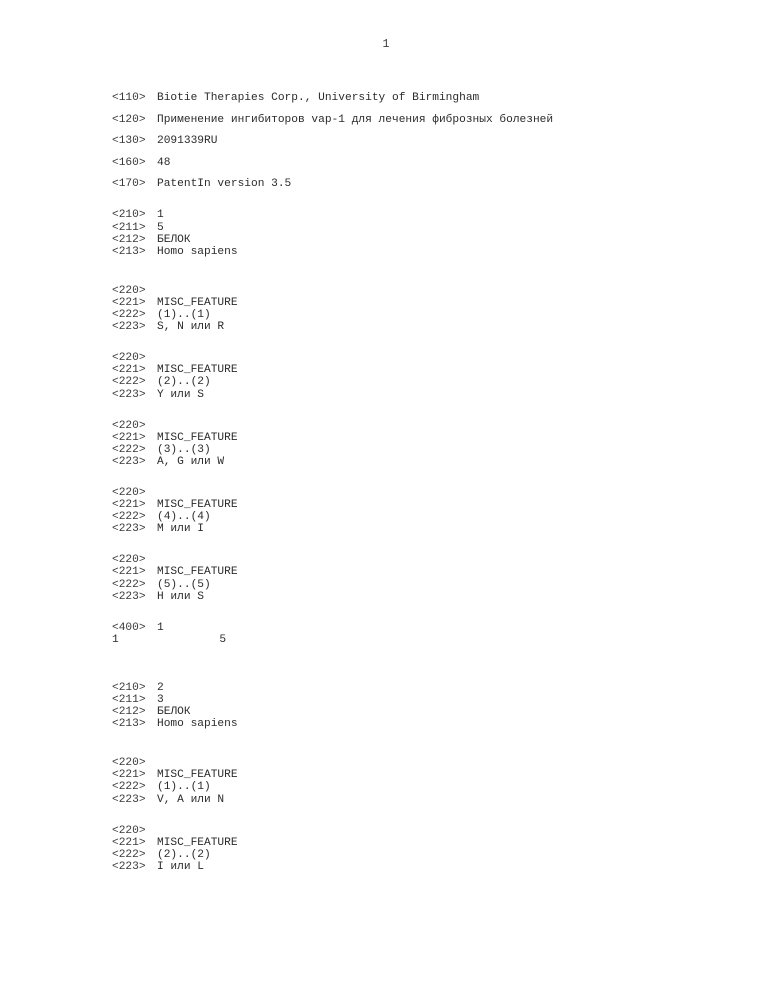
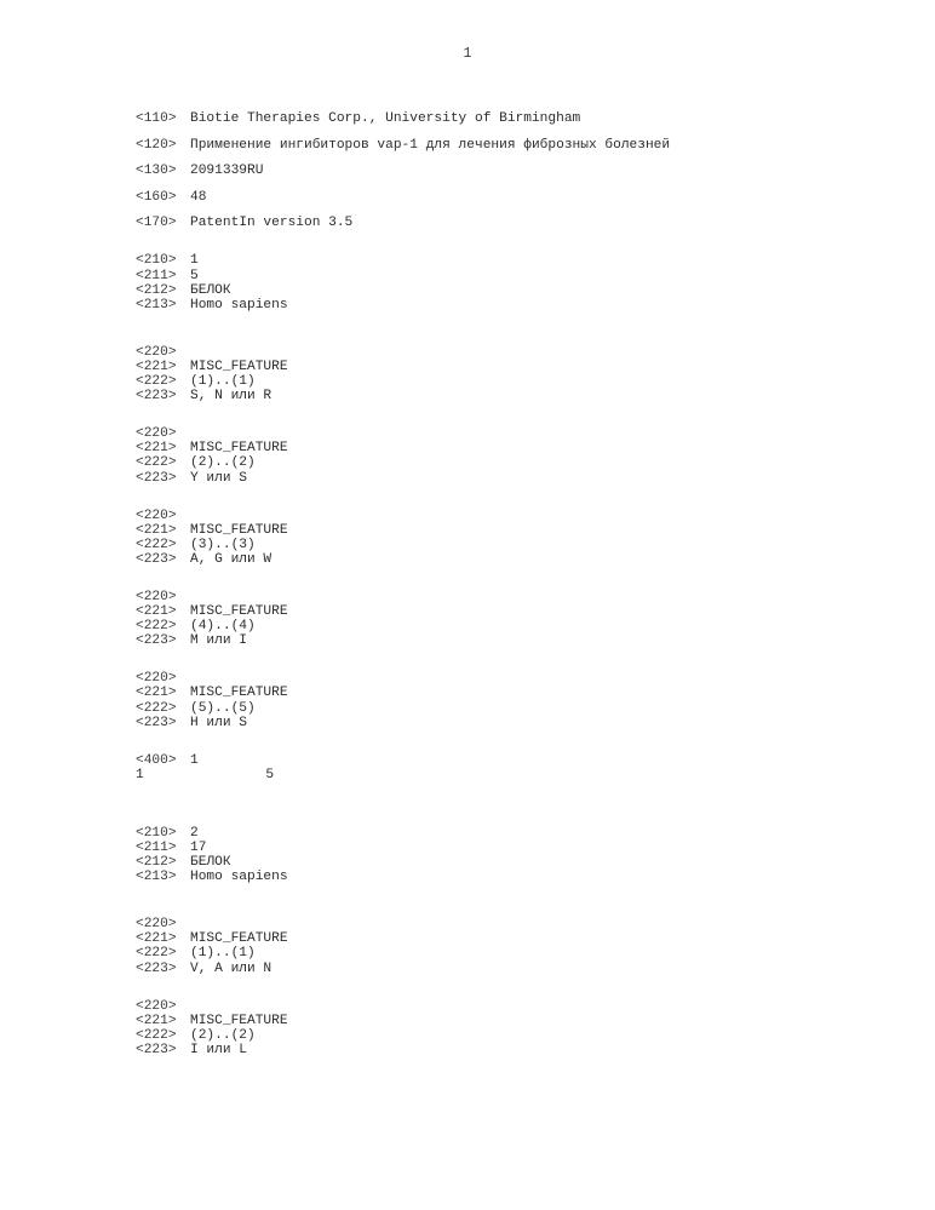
  1
  <110>
  Biotie Therapies Corp., University of Birmingham
  <120>
  Применение ингибиторов vap-1 для лечения фиброзных болезней
  <130>
  2091339RU
  <160>
  48
  <170>
  PatentIn version 3.5
  <210>
  1
  <211>
  5
  <212>
  БЕЛОК
  <213>
  Homo sapiens
  <220>
  <221>
  MISC_FEATURE
  <222>
  (1)..(1)
  <223>
  S, N или R
  <220>
  <221>
  MISC_FEATURE
  <222>
  (2)..(2)
  <223>
  Y или S
  <220>
  <221>
  MISC_FEATURE
  <222>
  (3)..(3)
  <223>
  A, G или W
  <220>
  <221>
  MISC_FEATURE
  <222>
  (4)..(4)
  <223>
  M или I
  <220>
  <221>
  MISC_FEATURE
  <222>
  (5)..(5)
  <223>
  H или S
  <400>
  1
  1 5
  <210>
  2
  <211>
- 3
+ 17
  <212>
  БЕЛОК
  <213>
  Homo sapiens
  <220>
  <221>
  MISC_FEATURE
  <222>
  (1)..(1)
  <223>
  V, A или N
  <220>
  <221>
  MISC_FEATURE
  <222>
  (2)..(2)
  <223>
  I или L
